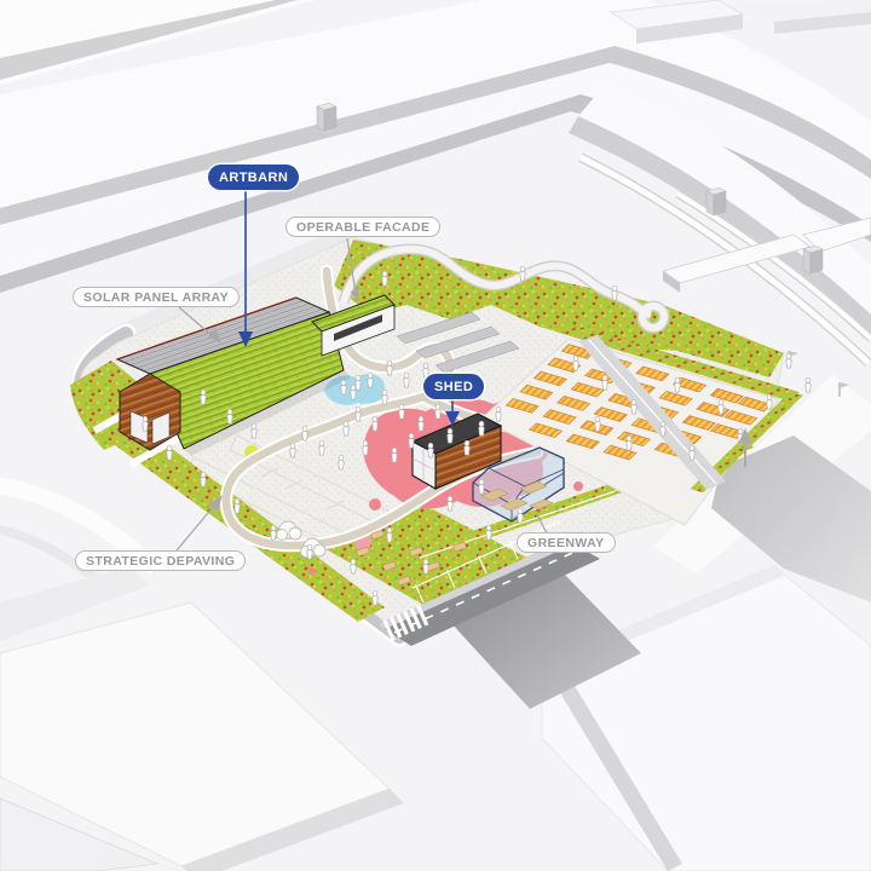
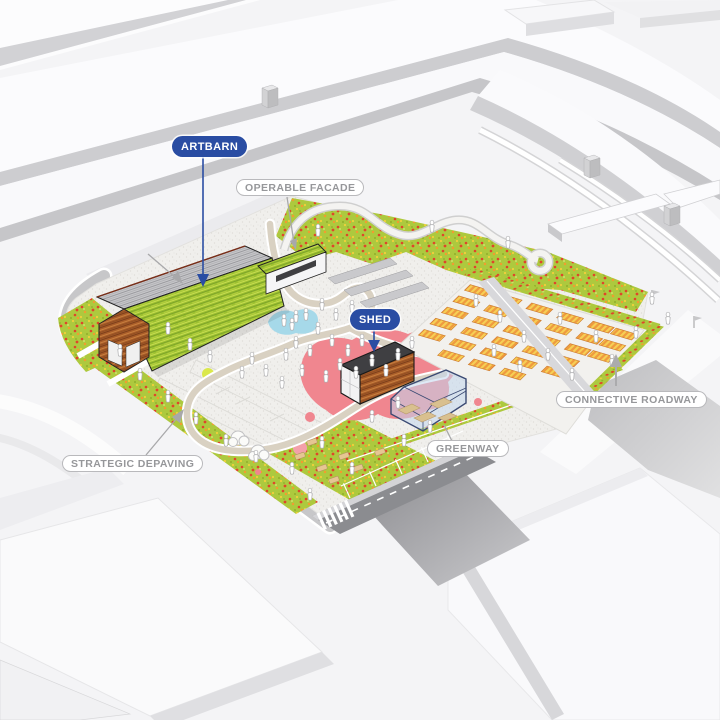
  ARTBARN
  OPERABLE FACADE
- SOLAR PANEL ARRAY
  SHED
+ CONNECTIVE ROADWAY
  GREENWAY
  STRATEGIC DEPAVING
